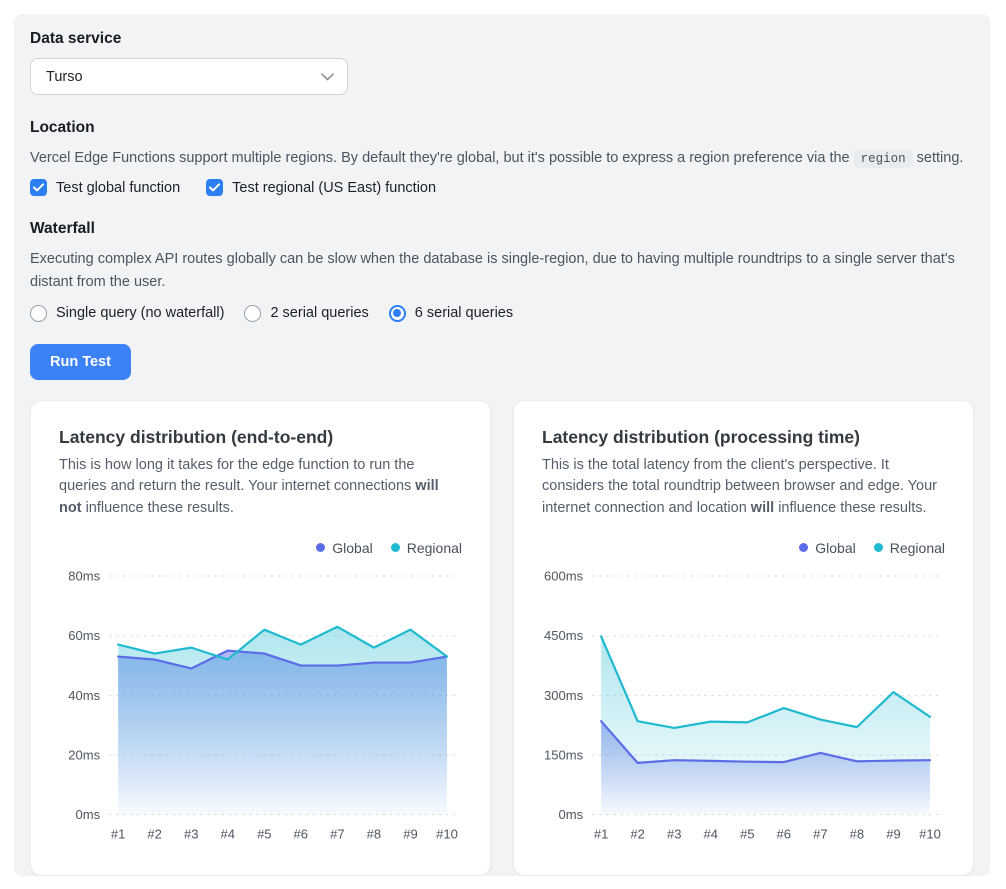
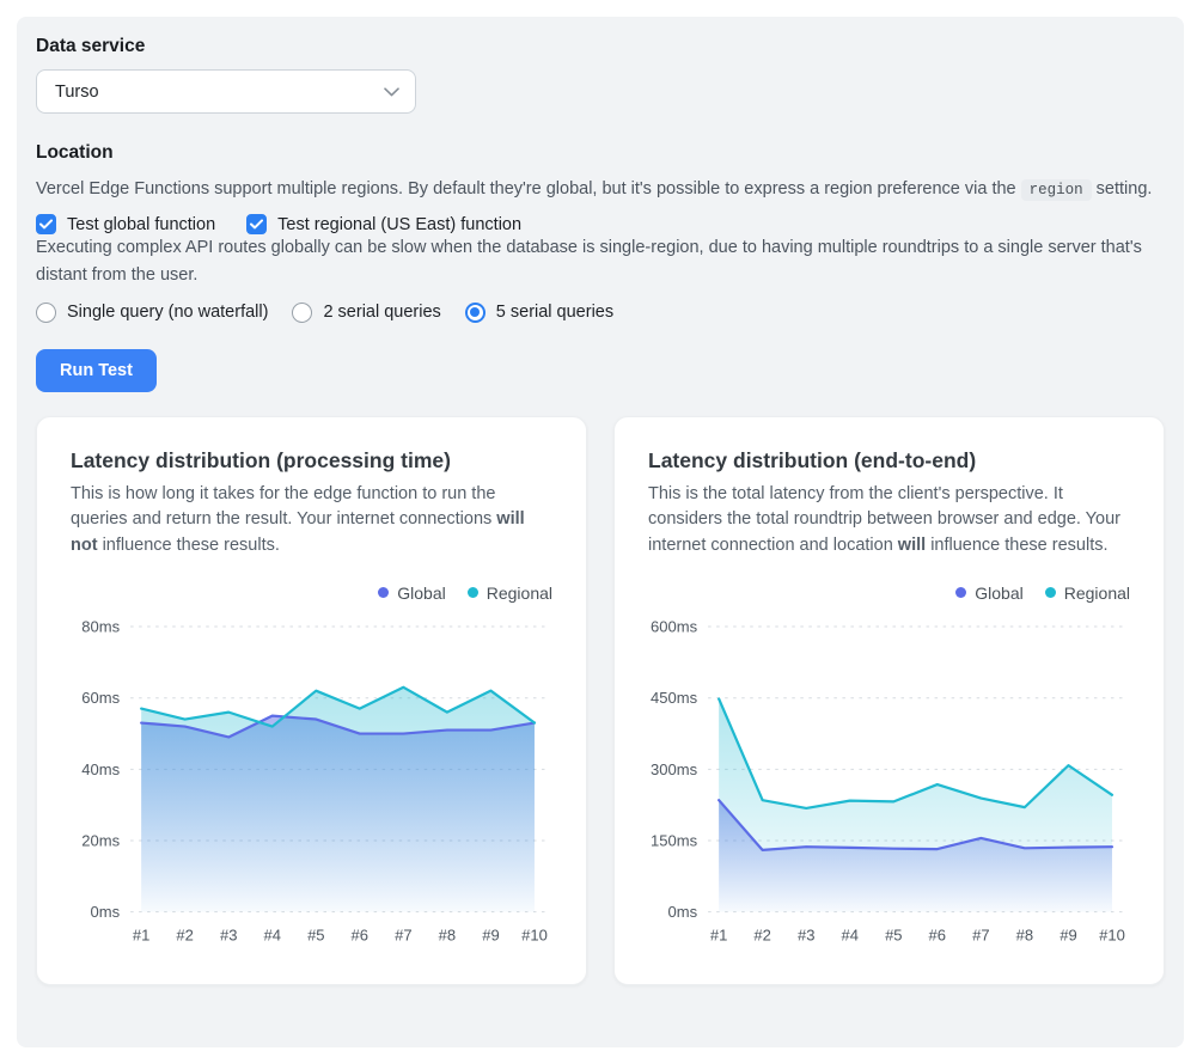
  Data service
  Turso
  Location
  Vercel Edge Functions support multiple regions. By default they're global, but it's possible to express a region preference via the region setting.
  Test global function
  Test regional (US East) function
- Waterfall
  Executing complex API routes globally can be slow when the database is single-region, due to having multiple roundtrips to a single server that's distant from the user.
  Single query (no waterfall)
  2 serial queries
- 6 serial queries
+ 5 serial queries
  Run Test
- Latency distribution (end-to-end)
+ Latency distribution (processing time)
  This is how long it takes for the edge function to run the queries and return the result. Your internet connections will not influence these results.
  Global
  Regional
  0ms
  20ms
  40ms
  60ms
  80ms
  #1
  #2
  #3
  #4
  #5
  #6
  #7
  #8
  #9
  #10
- Latency distribution (processing time)
+ Latency distribution (end-to-end)
  This is the total latency from the client's perspective. It considers the total roundtrip between browser and edge. Your internet connection and location will influence these results.
  Global
  Regional
  0ms
  150ms
  300ms
  450ms
  600ms
  #1
  #2
  #3
  #4
  #5
  #6
  #7
  #8
  #9
  #10
